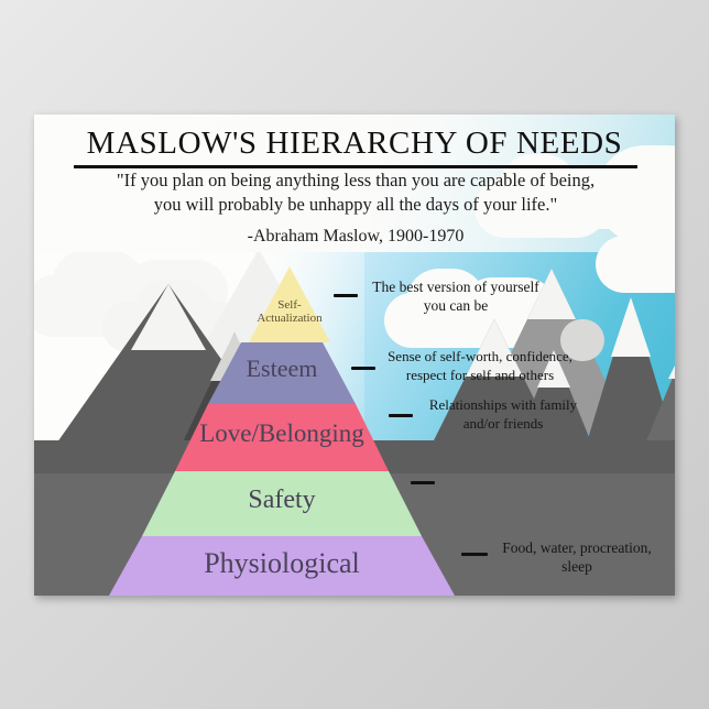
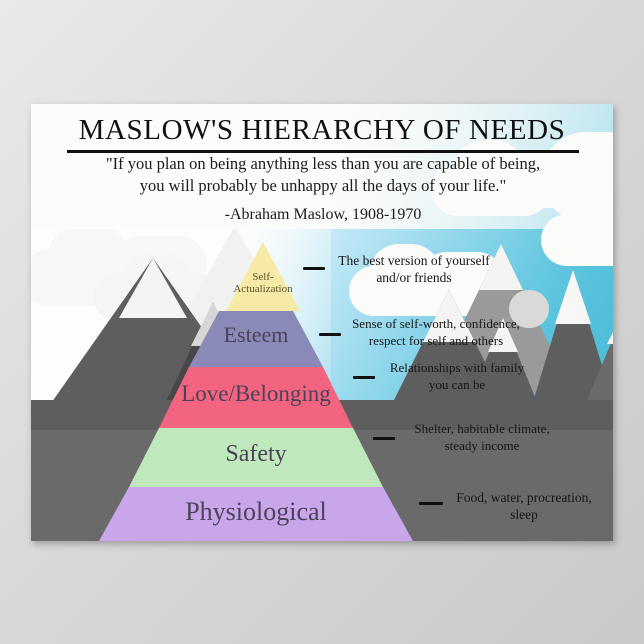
  MASLOW'S HIERARCHY OF NEEDS
  "If you plan on being anything less than you are capable of being,
  you will probably be unhappy all the days of your life."
- -Abraham Maslow, 1900-1970
+ -Abraham Maslow, 1908-1970
  Self-
  Actualization
  Esteem
  Love/Belonging
  Safety
  Physiological
  The best version of yourself
- you can be
+ and/or friends
  Sense of self-worth, confidence,
  respect for self and others
  Relationships with family
- and/or friends
+ you can be
+ Shelter, habitable climate,
+ steady income
  Food, water, procreation,
  sleep
